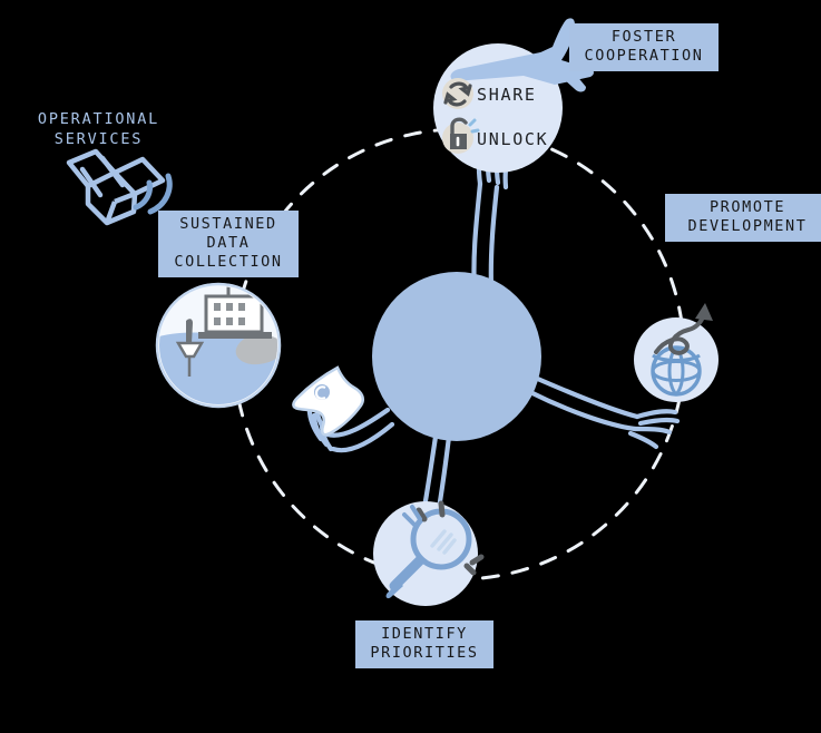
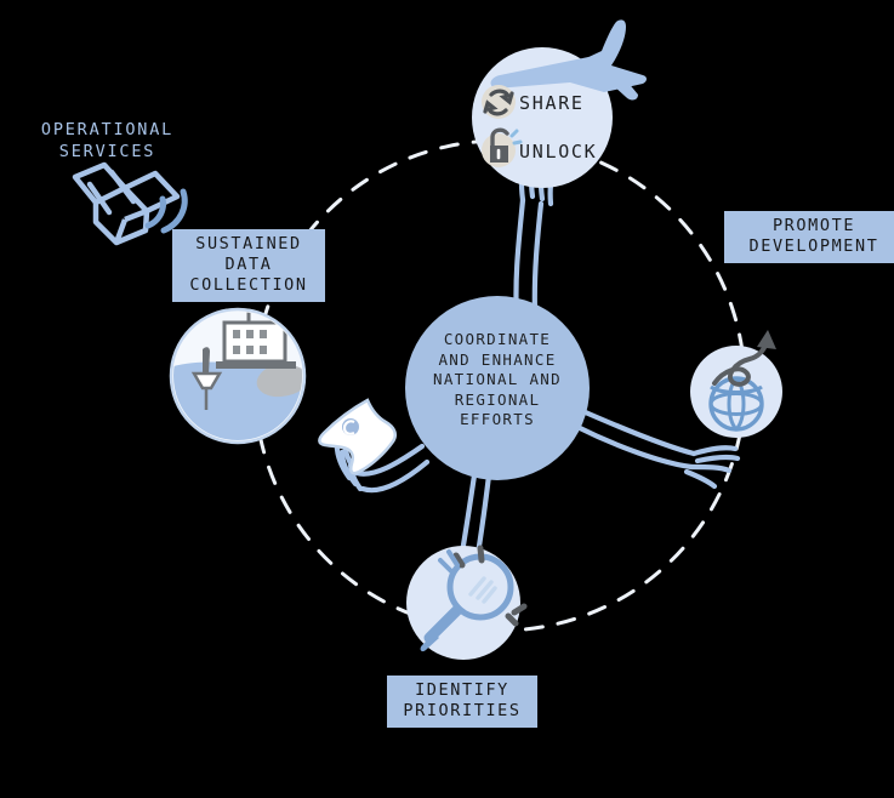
+ COORDINATE
+ AND ENHANCE
+ NATIONAL AND
+ REGIONAL
+ EFFORTS
  SHARE
  UNLOCK
- FOSTER
- COOPERATION
  PROMOTE
  DEVELOPMENT
  IDENTIFY
  PRIORITIES
  SUSTAINED
  DATA
  COLLECTION
  OPERATIONAL
  SERVICES
